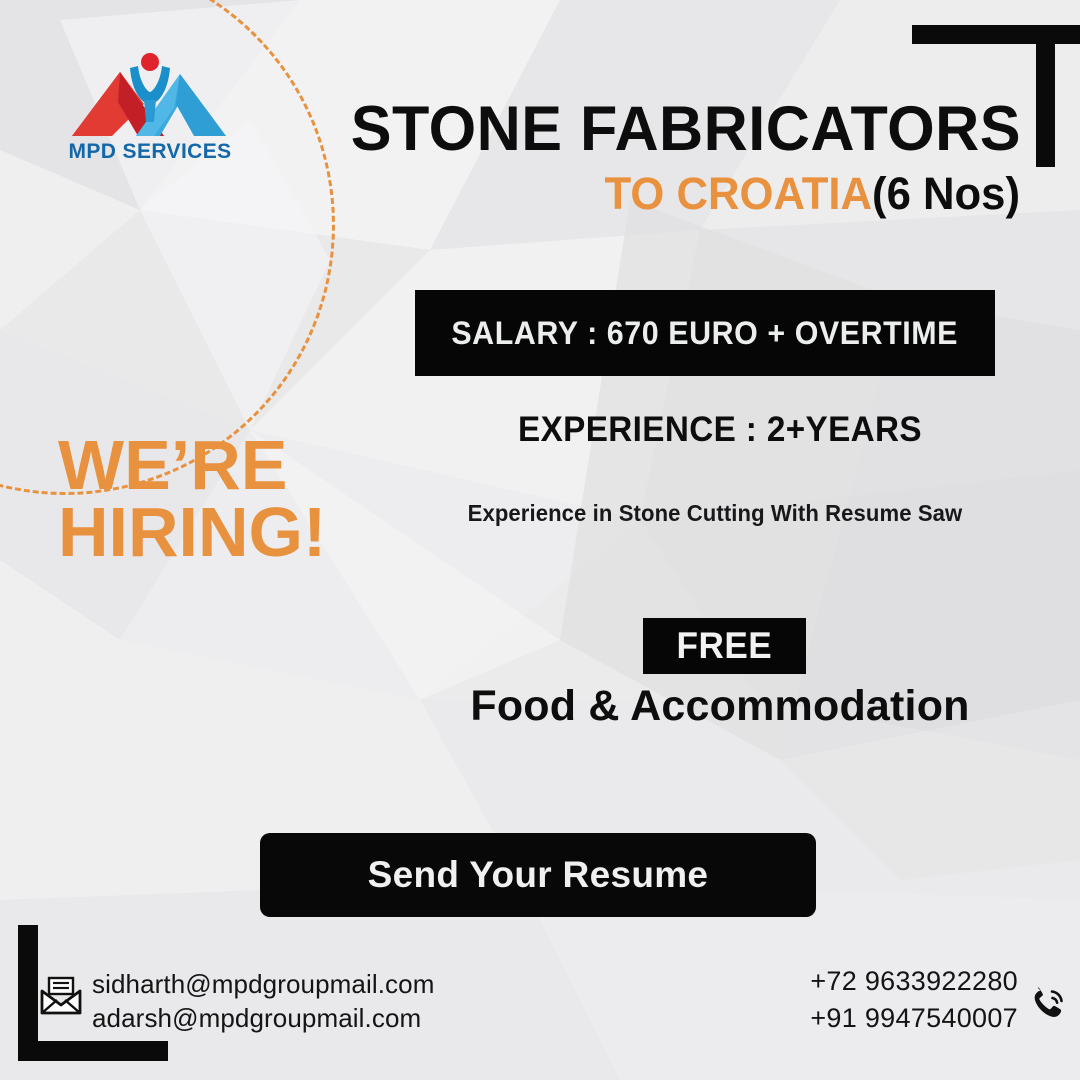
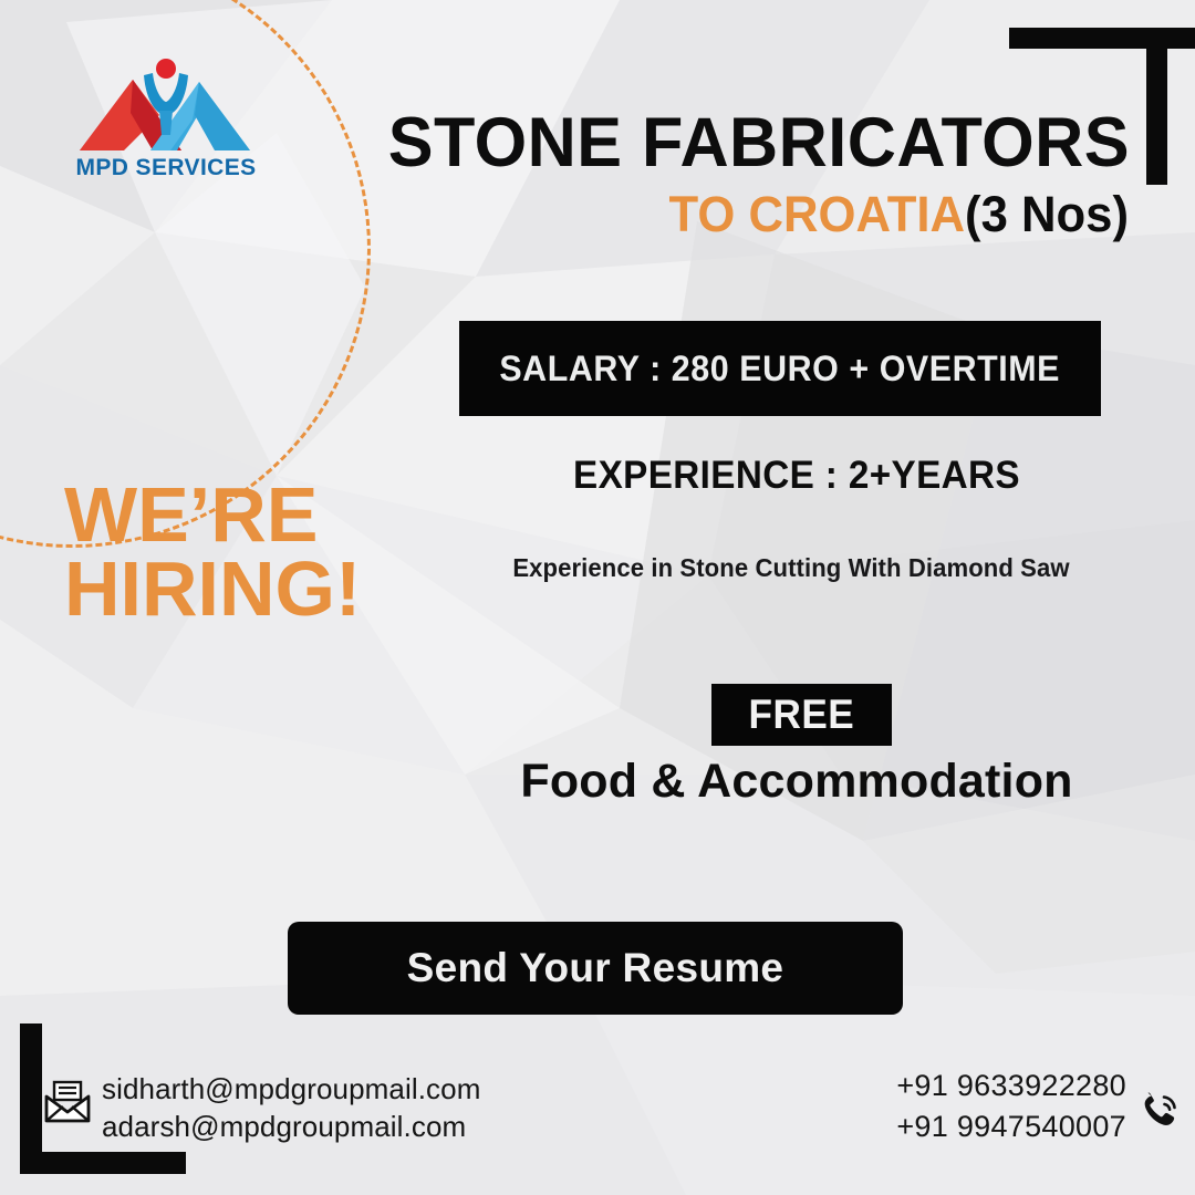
  MPD SERVICES
  STONE FABRICATORS
- TO CROATIA(6 Nos)
+ TO CROATIA(3 Nos)
- SALARY : 670 EURO + OVERTIME
+ SALARY : 280 EURO + OVERTIME
  EXPERIENCE : 2+YEARS
- Experience in Stone Cutting With Resume Saw
+ Experience in Stone Cutting With Diamond Saw
  WE’RE
  HIRING!
  FREE
  Food & Accommodation
  Send Your Resume
  sidharth@mpdgroupmail.com
  adarsh@mpdgroupmail.com
- +72 9633922280
+ +91 9633922280
  +91 9947540007
